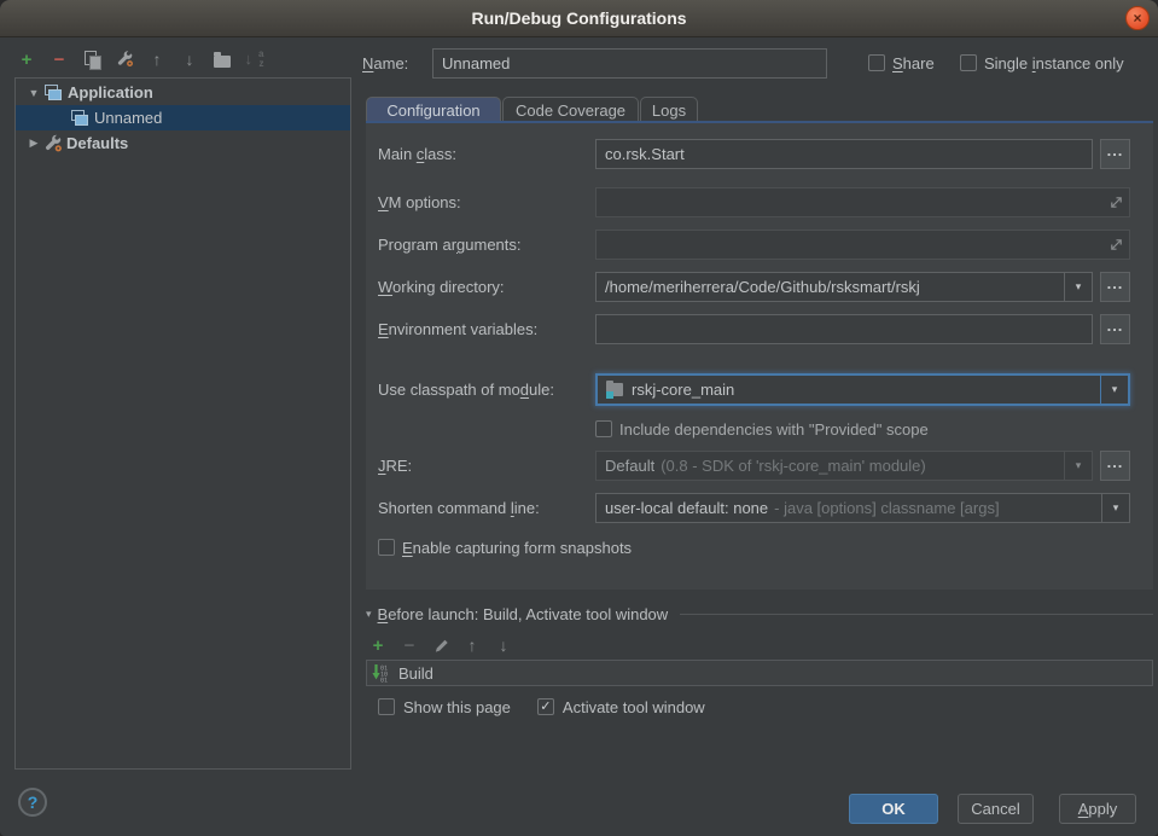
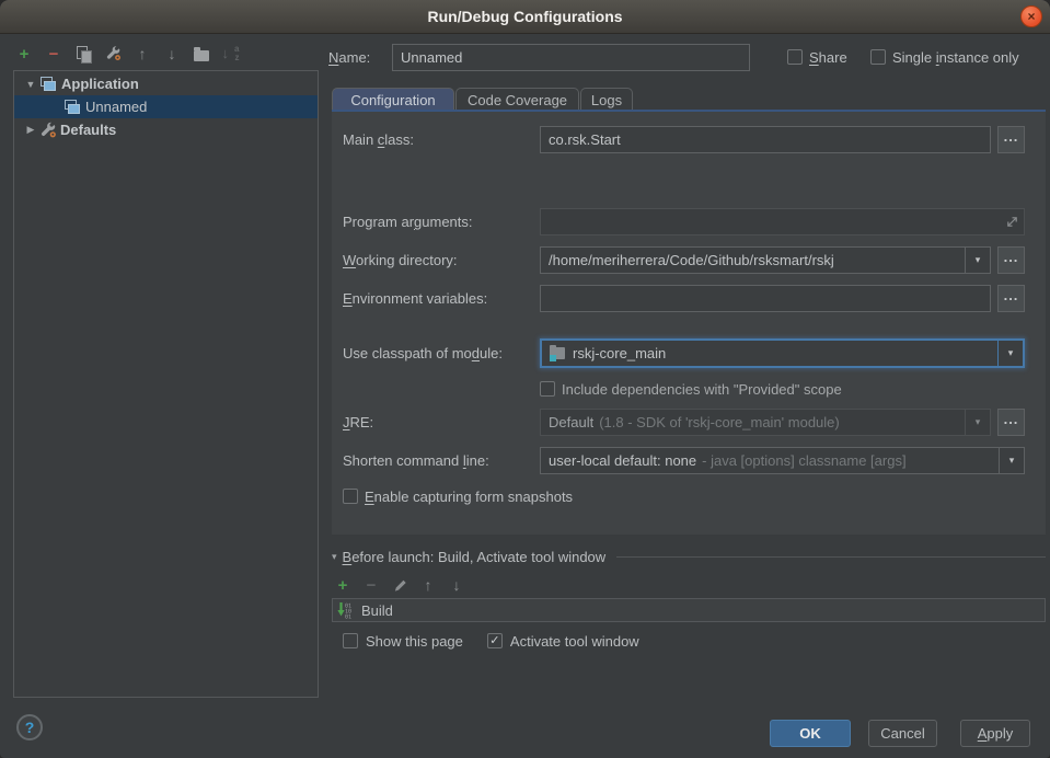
  Run/Debug Configurations
  ×
  +
  −
  ↑
  ↓
  ↓
  a
  z
  ▼
  Application
  Unnamed
  ▶
  Defaults
  Name:
  Unnamed
  Share
  Single instance only
  Configuration
  Code Coverage
  Logs
  Main class:
  co.rsk.Start
  ...
- VM options:
  Program arguments:
  Working directory:
  /home/meriherrera/Code/Github/rsksmart/rskj
  ▾
  ...
  Environment variables:
  ...
  Use classpath of module:
  rskj-core_main
  ▾
  Include dependencies with "Provided" scope
  JRE:
  Default
- (0.8 - SDK of 'rskj-core_main' module)
+ (1.8 - SDK of 'rskj-core_main' module)
  ▾
  ...
  Shorten command line:
  user-local default: none
  - java [options] classname [args]
  ▾
  Enable capturing form snapshots
  ▾
  Before launch: Build, Activate tool window
  +
  −
  ↑
  ↓
  Build
  Show this page
  ✓
  Activate tool window
  ?
  OK
  Cancel
  Apply
